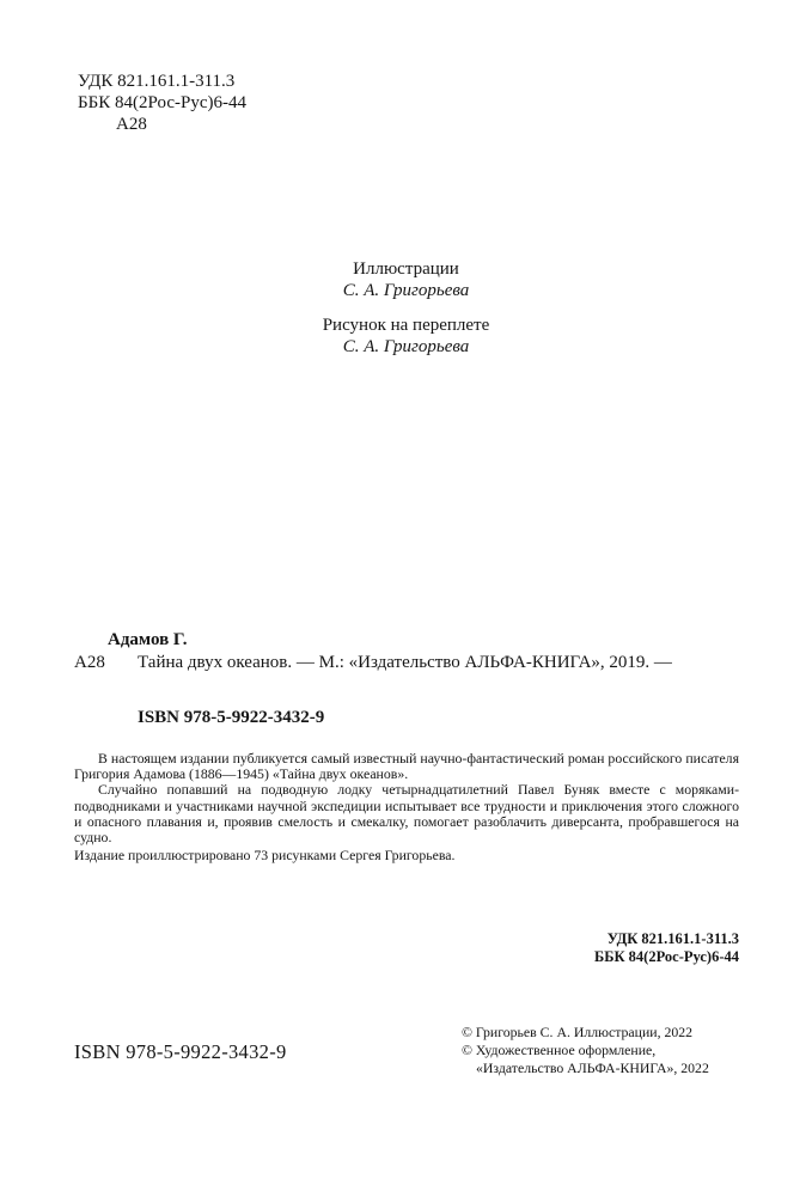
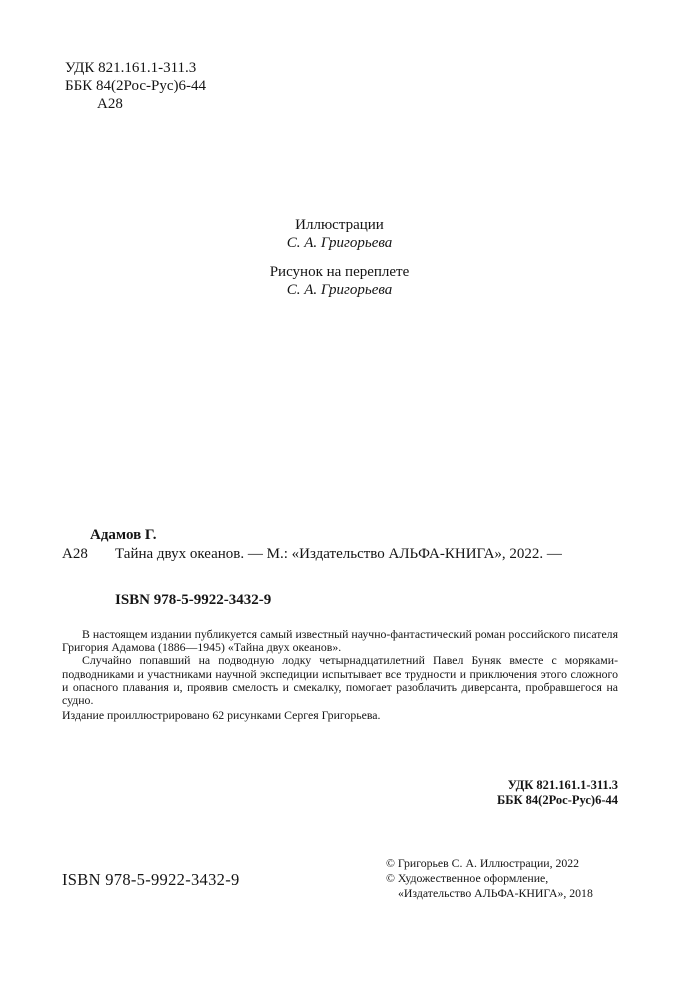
  УДК 821.161.1-311.3
  ББК 84(2Рос-Рус)6-44
  А28
  Иллюстрации
  С. А. Григорьева
  Рисунок на переплете
  С. А. Григорьева
  Адамов Г.
  А28
- Тайна двух океанов. — М.: «Издательство АЛЬФА-КНИГА», 2019. —
+ Тайна двух океанов. — М.: «Издательство АЛЬФА-КНИГА», 2022. —
  ISBN 978-5-9922-3432-9
  В настоящем издании публикуется самый известный научно-фантастический роман российского писателя Григория Адамова (1886—1945) «Тайна двух океанов».
  Случайно попавший на подводную лодку четырнадцатилетний Павел Буняк вместе с моряками-подводниками и участниками научной экспедиции испытывает все трудности и приключения этого сложного и опасного плавания и, проявив смелость и смекалку, помогает разоблачить диверсанта, пробравшегося на судно.
- Издание проиллюстрировано 73 рисунками Сергея Григорьева.
+ Издание проиллюстрировано 62 рисунками Сергея Григорьева.
  УДК 821.161.1-311.3
  ББК 84(2Рос-Рус)6-44
  ISBN 978-5-9922-3432-9
  © Григорьев С. А. Иллюстрации, 2022
  © Художественное оформление,
- «Издательство АЛЬФА-КНИГА», 2022
+ «Издательство АЛЬФА-КНИГА», 2018
